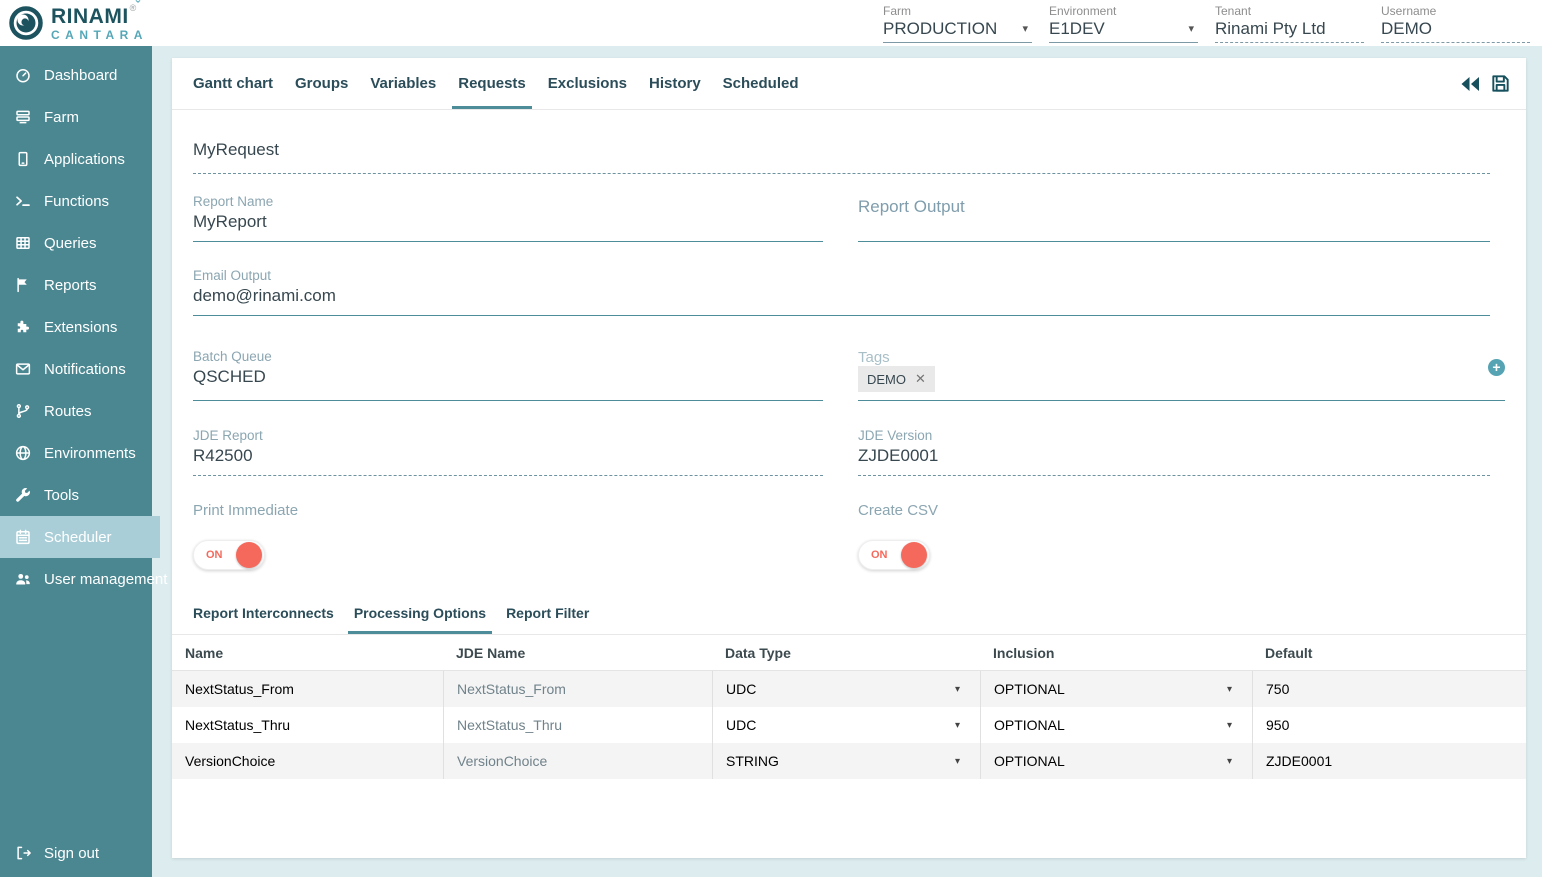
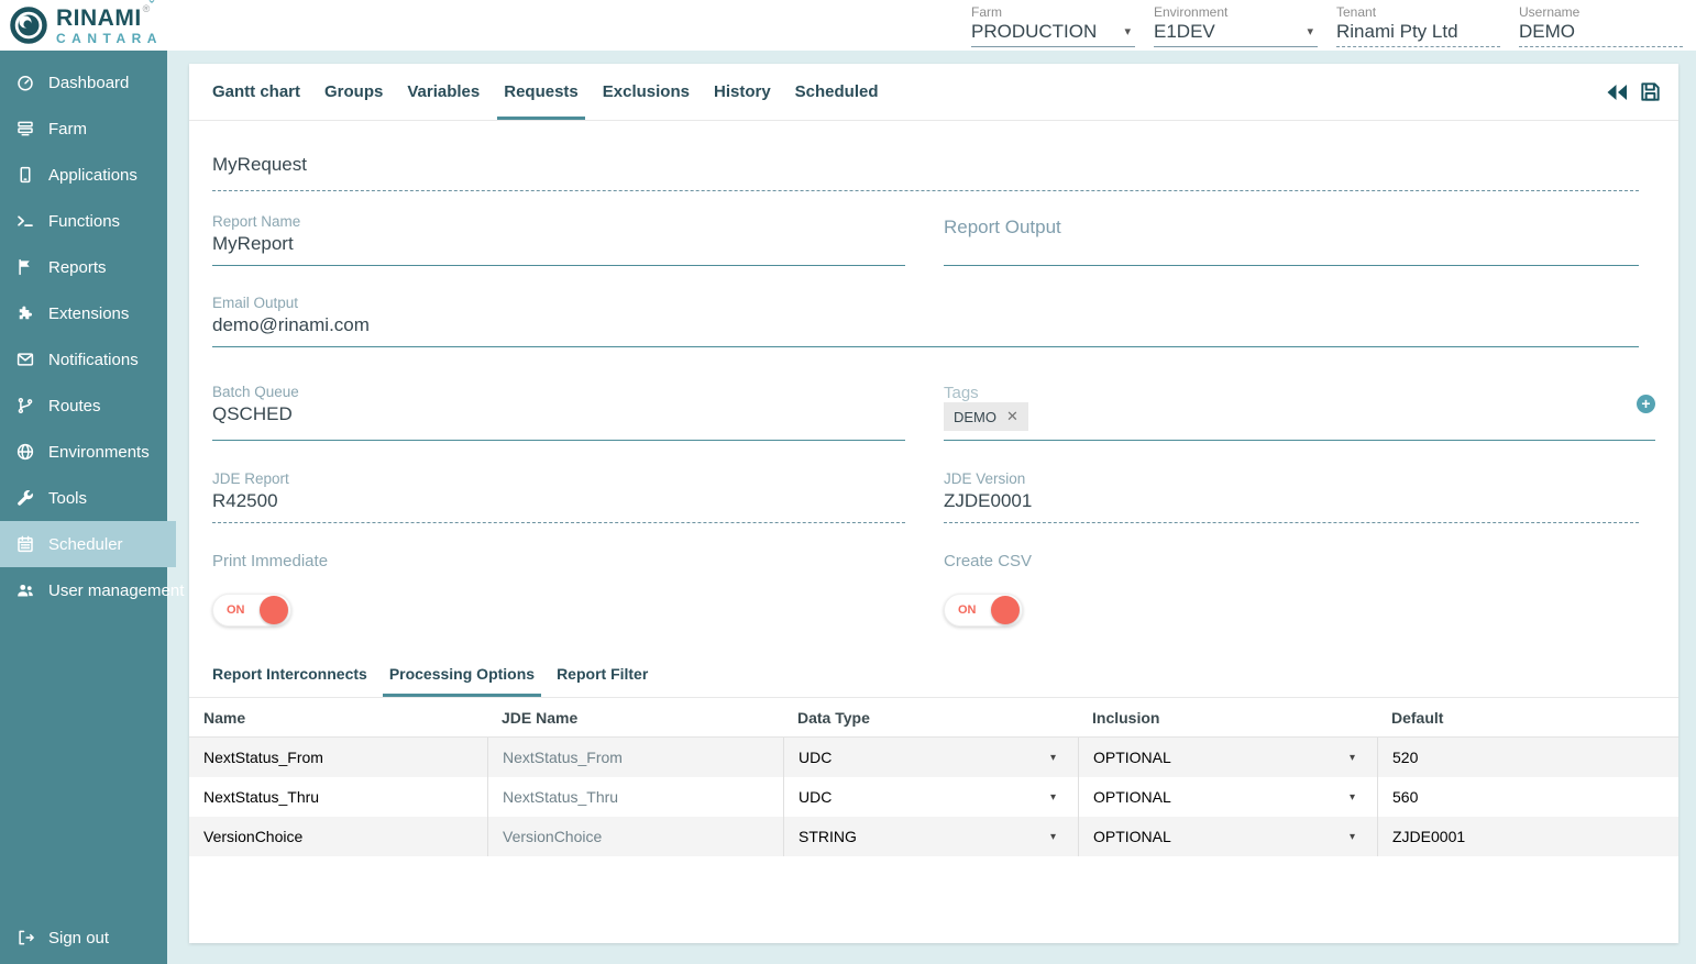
  RINAMI
  ˇ
  ®
  CANTARA
  Farm
  PRODUCTION
  ▾
  Environment
  E1DEV
  ▾
  Tenant
  Rinami Pty Ltd
  Username
  DEMO
  Dashboard
  Farm
  Applications
  Functions
- Queries
  Reports
  Extensions
  Notifications
  Routes
  Environments
  Tools
  Scheduler
  User management
  Sign out
  Gantt chart
  Groups
  Variables
  Requests
  Exclusions
  History
  Scheduled
  MyRequest
  Report Name
  MyReport
  Report Output
  Email Output
  demo@rinami.com
  Batch Queue
  QSCHED
  Tags
  DEMO
  ✕
  +
  JDE Report
  R42500
  JDE Version
  ZJDE0001
  Print Immediate
  ON
  Create CSV
  ON
  Report Interconnects
  Processing Options
  Report Filter
  Name
  JDE Name
  Data Type
  Inclusion
  Default
  NextStatus_From
  NextStatus_From
  UDC
  ▾
  OPTIONAL
  ▾
- 750
+ 520
  NextStatus_Thru
  NextStatus_Thru
  UDC
  ▾
  OPTIONAL
  ▾
- 950
+ 560
  VersionChoice
  VersionChoice
  STRING
  ▾
  OPTIONAL
  ▾
  ZJDE0001
